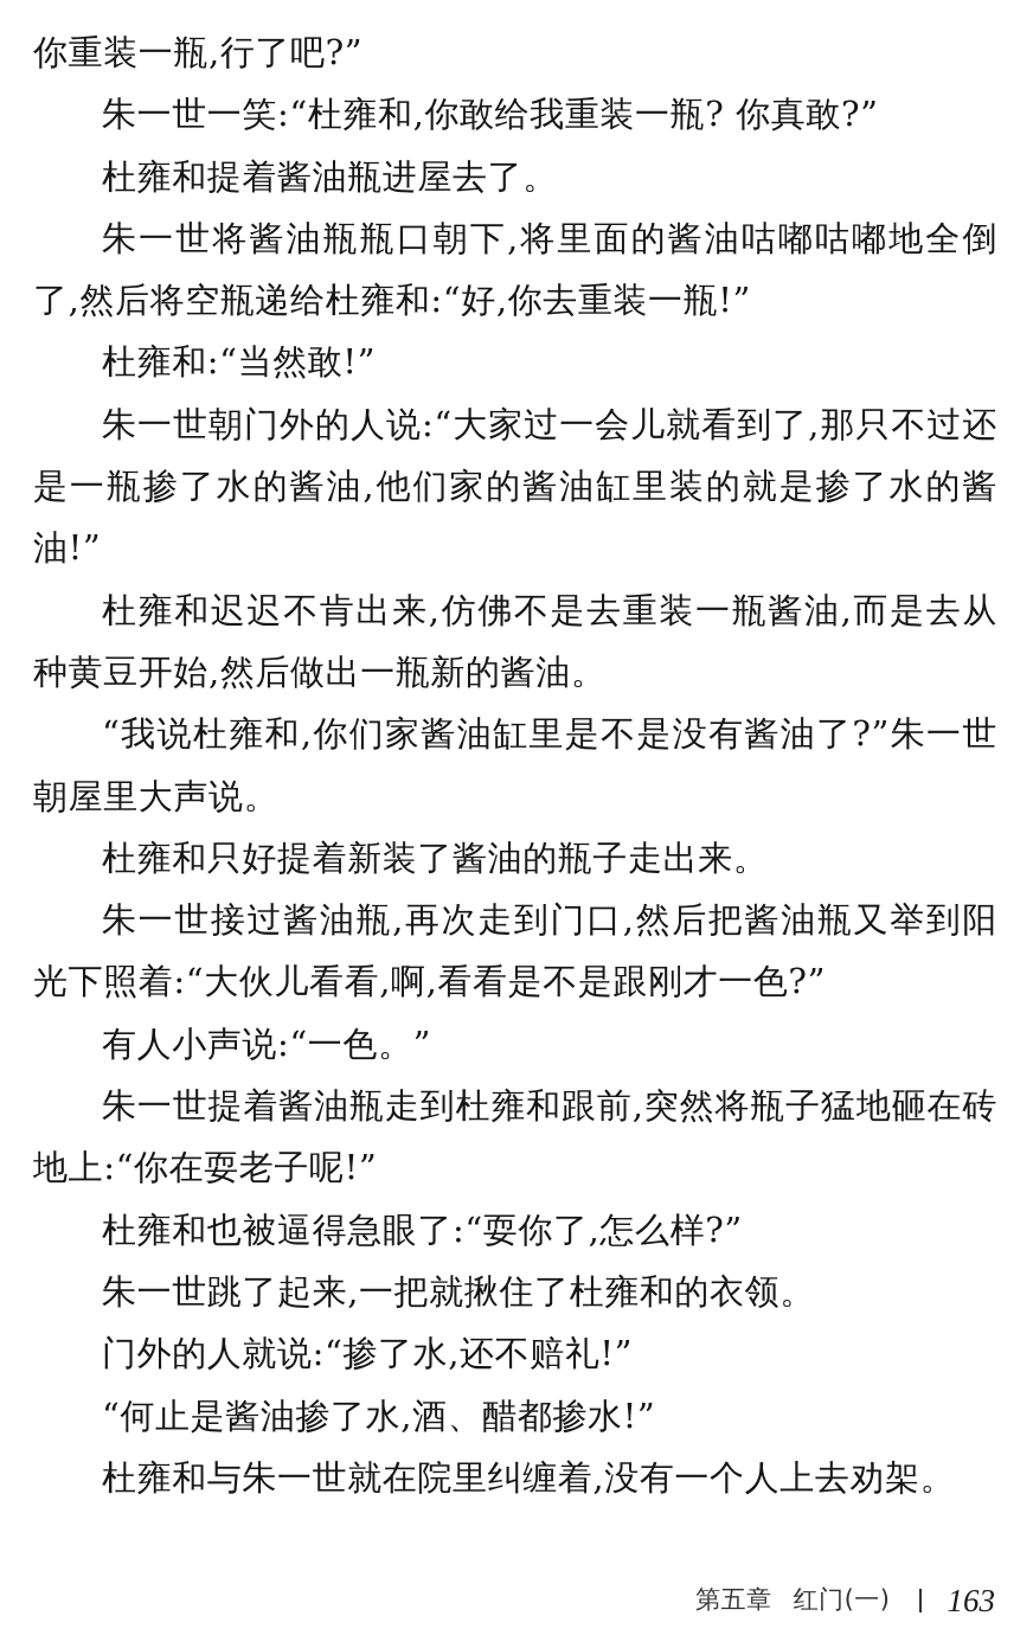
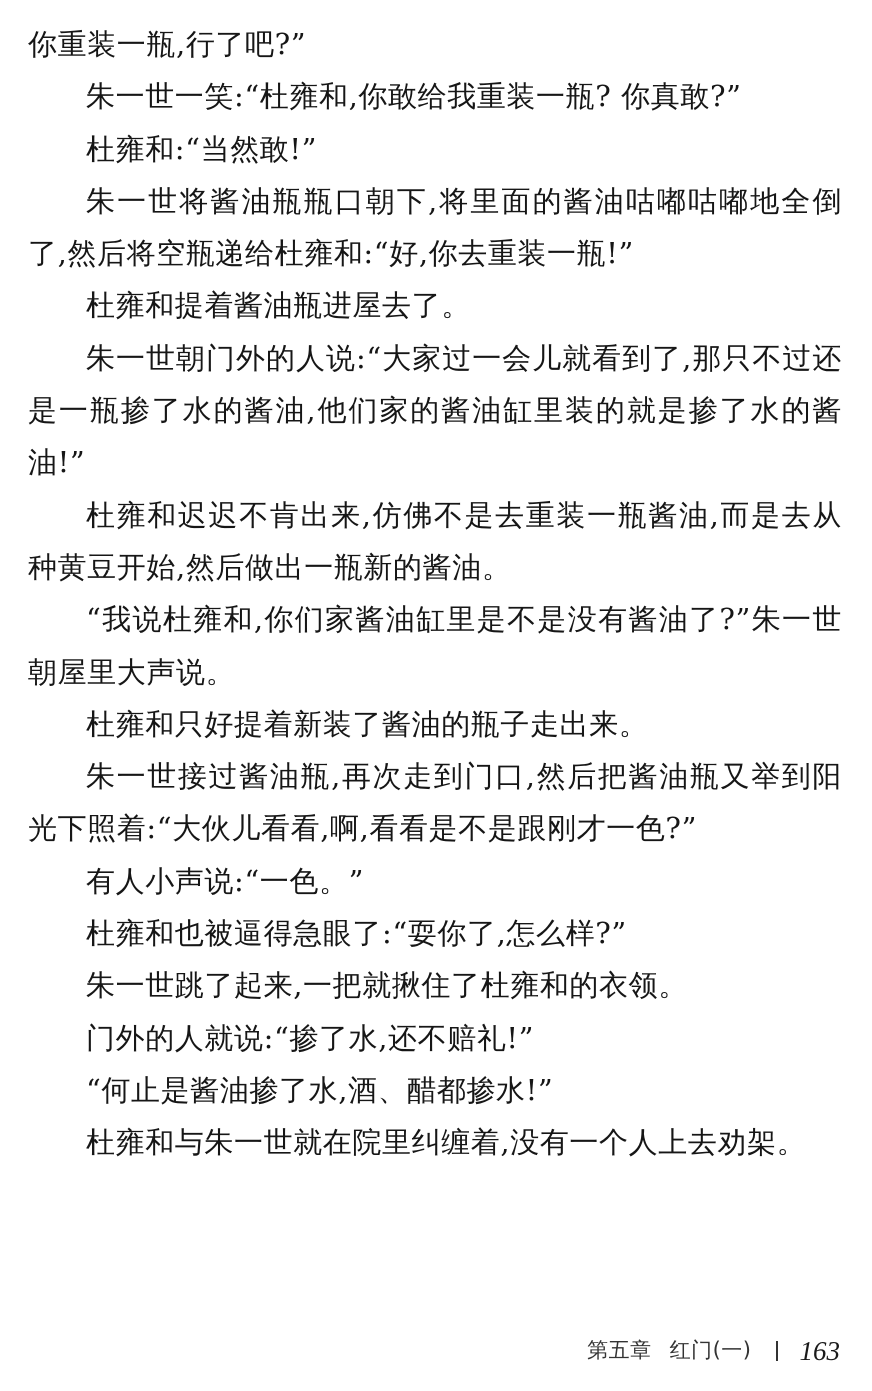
  你重装一瓶,行了吧?”
  朱一世一笑:“杜雍和,你敢给我重装一瓶? 你真敢?”
- 杜雍和提着酱油瓶进屋去了。
+ 杜雍和:“当然敢!”
  朱一世将酱油瓶瓶口朝下,将里面的酱油咕嘟咕嘟地全倒了,然后将空瓶递给杜雍和:“好,你去重装一瓶!”
- 杜雍和:“当然敢!”
+ 杜雍和提着酱油瓶进屋去了。
  朱一世朝门外的人说:“大家过一会儿就看到了,那只不过还是一瓶掺了水的酱油,他们家的酱油缸里装的就是掺了水的酱油!”
  杜雍和迟迟不肯出来,仿佛不是去重装一瓶酱油,而是去从种黄豆开始,然后做出一瓶新的酱油。
  “我说杜雍和,你们家酱油缸里是不是没有酱油了?”朱一世朝屋里大声说。
  杜雍和只好提着新装了酱油的瓶子走出来。
  朱一世接过酱油瓶,再次走到门口,然后把酱油瓶又举到阳光下照着:“大伙儿看看,啊,看看是不是跟刚才一色?”
  有人小声说:“一色。”
- 朱一世提着酱油瓶走到杜雍和跟前,突然将瓶子猛地砸在砖地上:“你在耍老子呢!”
  杜雍和也被逼得急眼了:“耍你了,怎么样?”
  朱一世跳了起来,一把就揪住了杜雍和的衣领。
  门外的人就说:“掺了水,还不赔礼!”
  “何止是酱油掺了水,酒、醋都掺水!”
  杜雍和与朱一世就在院里纠缠着,没有一个人上去劝架。
  第五章 红门(一)
  163
